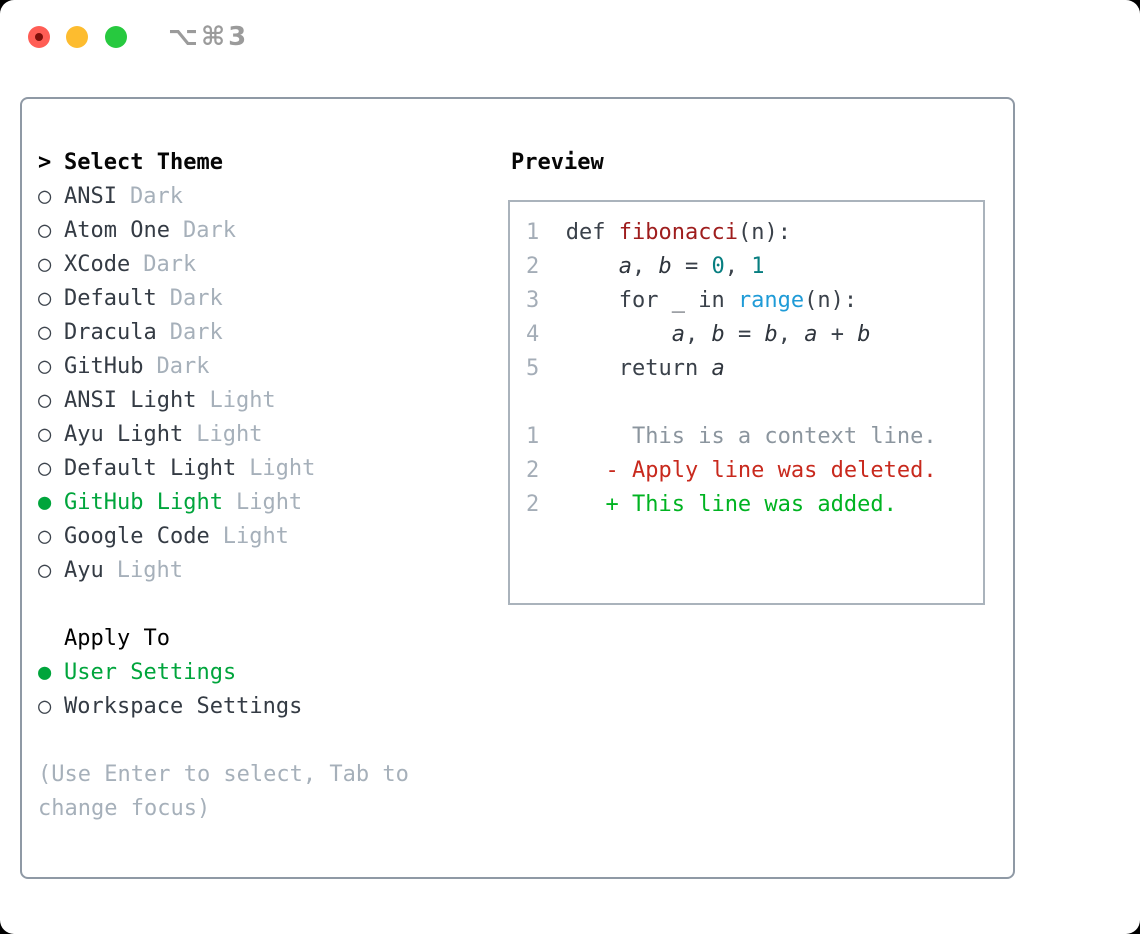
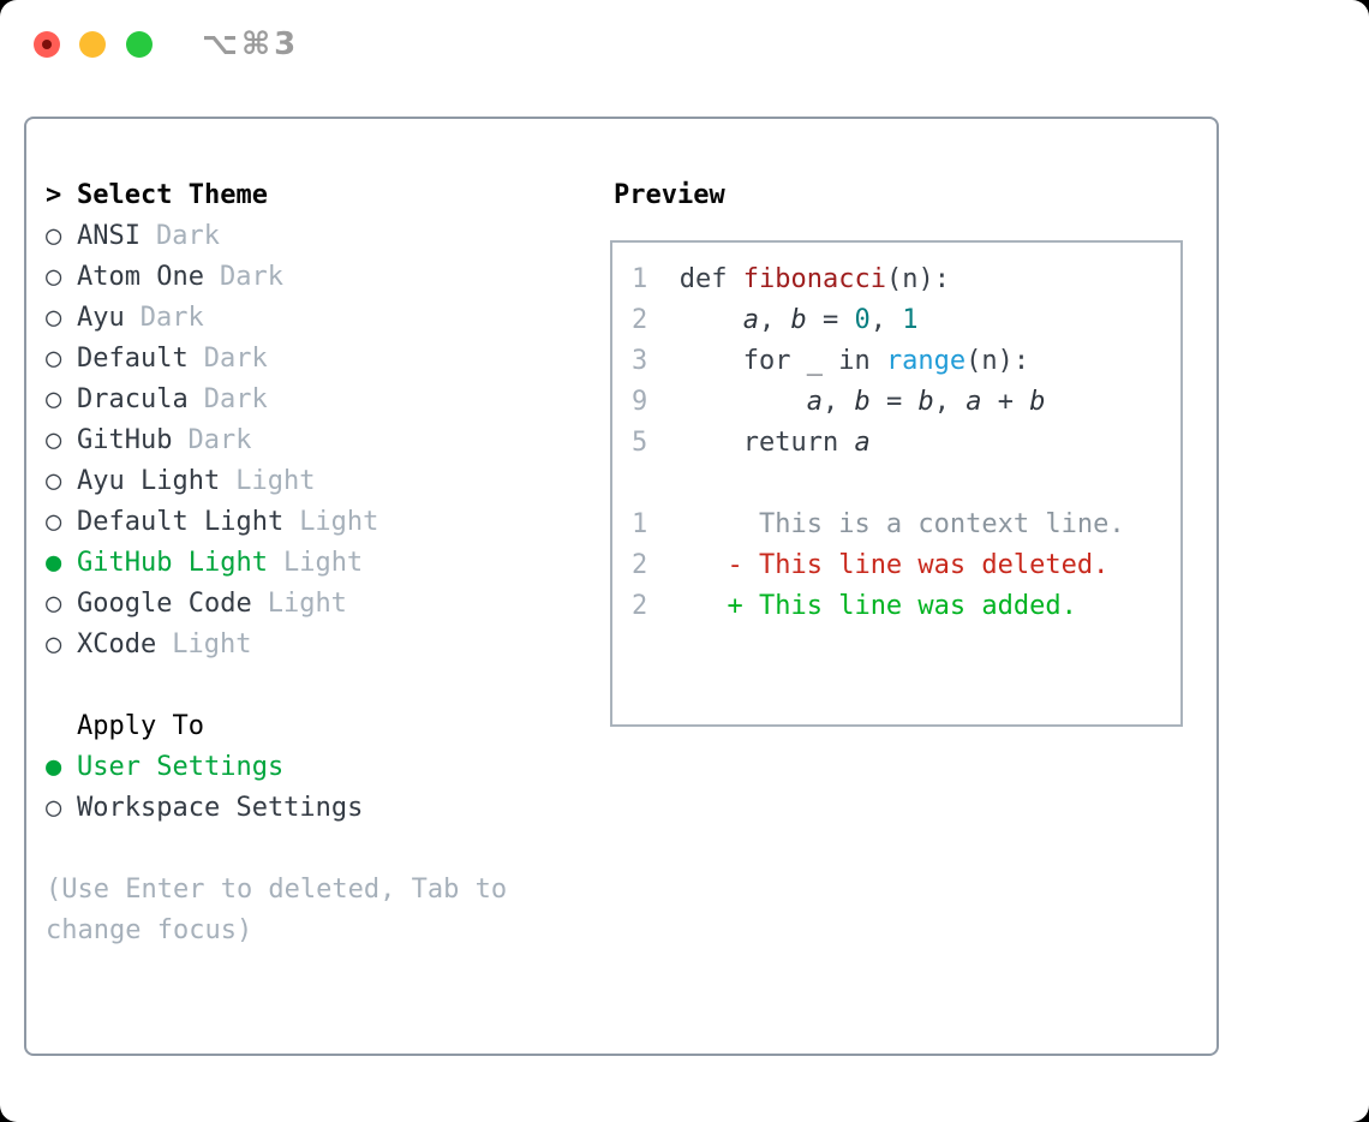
  ⌥⌘3
  > Select Theme
  ○ ANSI Dark
  ○ Atom One Dark
- ○ XCode Dark
+ ○ Ayu Dark
  ○ Default Dark
  ○ Dracula Dark
  ○ GitHub Dark
- ○ ANSI Light Light
  ○ Ayu Light Light
  ○ Default Light Light
  ● GitHub Light Light
  ○ Google Code Light
- ○ Ayu Light
+ ○ XCode Light
  Apply To
  ● User Settings
  ○ Workspace Settings
- (Use Enter to select, Tab to change focus)
+ (Use Enter to deleted, Tab to change focus)
  Preview
  1 def fibonacci(n):
  2 a, b = 0, 1
  3 for _ in range(n):
- 4 a, b = b, a + b
+ 9 a, b = b, a + b
  5 return a
  1 This is a context line.
- 2 - Apply line was deleted.
+ 2 - This line was deleted.
  2 + This line was added.
